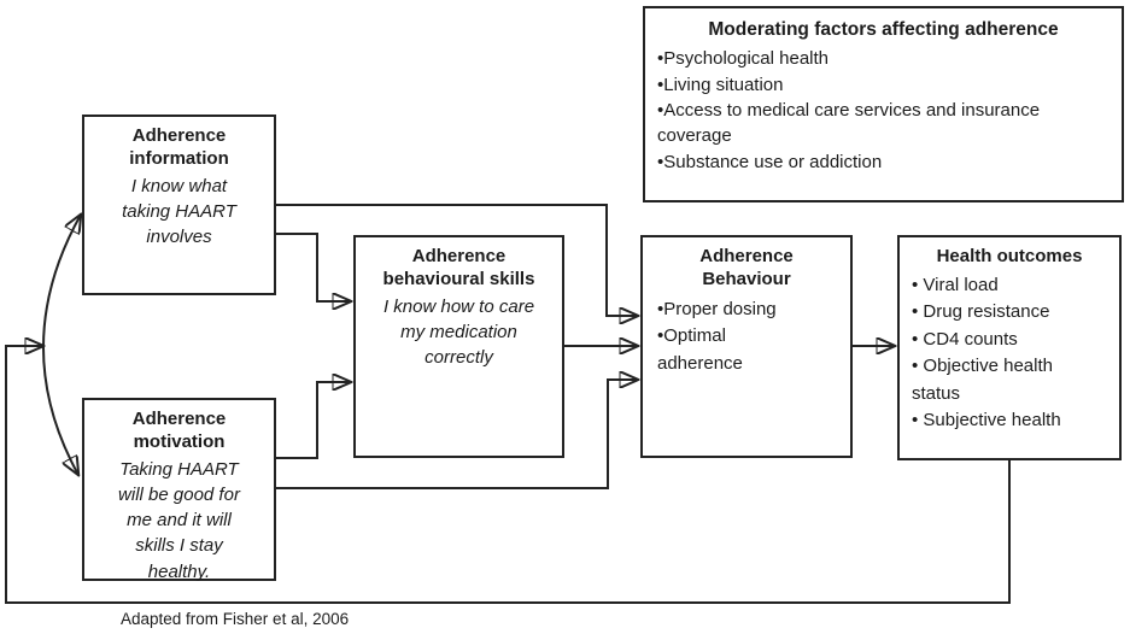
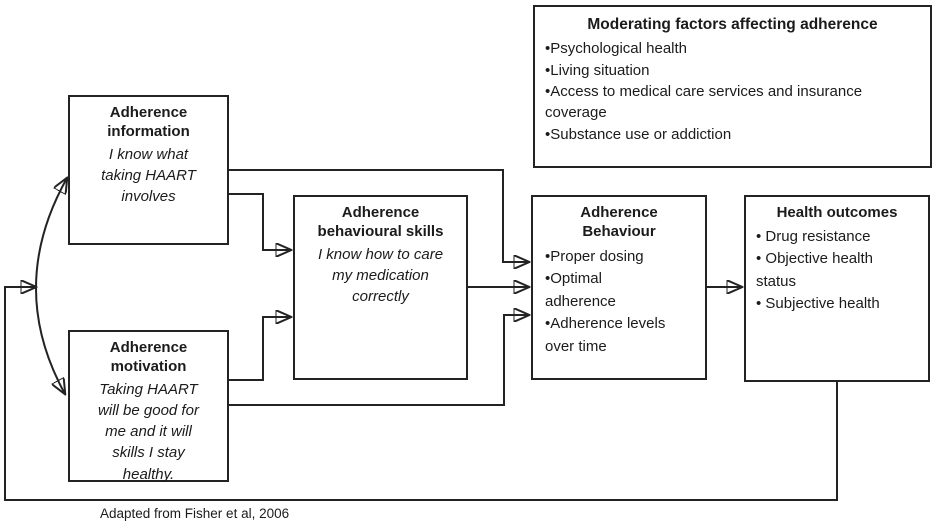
  Moderating factors affecting adherence
  •Psychological health
  •Living situation
  •Access to medical care services and insurance coverage
  •Substance use or addiction
  Adherence information
  I know what taking HAART involves
  Adherence motivation
  Taking HAART will be good for me and it will skills I stay healthy.
  Adherence behavioural skills
  I know how to care my medication correctly
  Adherence Behaviour
  •Proper dosing
  •Optimal adherence
+ •Adherence levels over time
  Health outcomes
- • Viral load
  • Drug resistance
- • CD4 counts
  • Objective health status
  • Subjective health
  Adapted from Fisher et al, 2006
